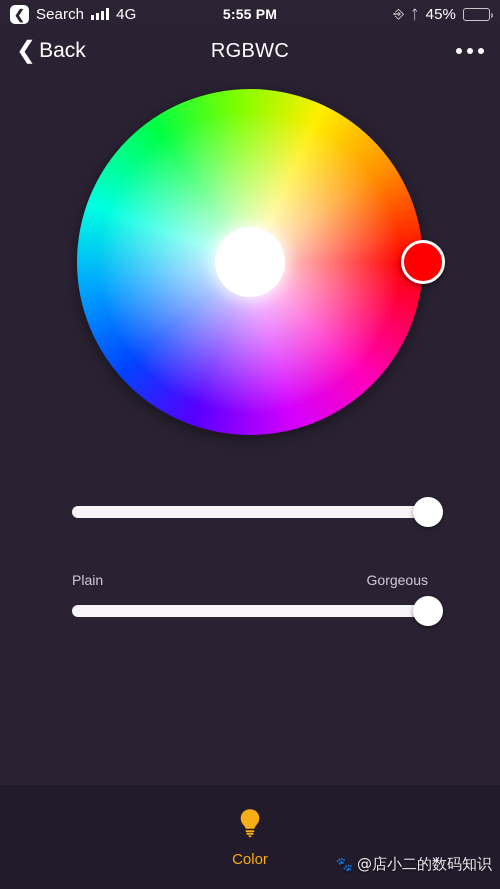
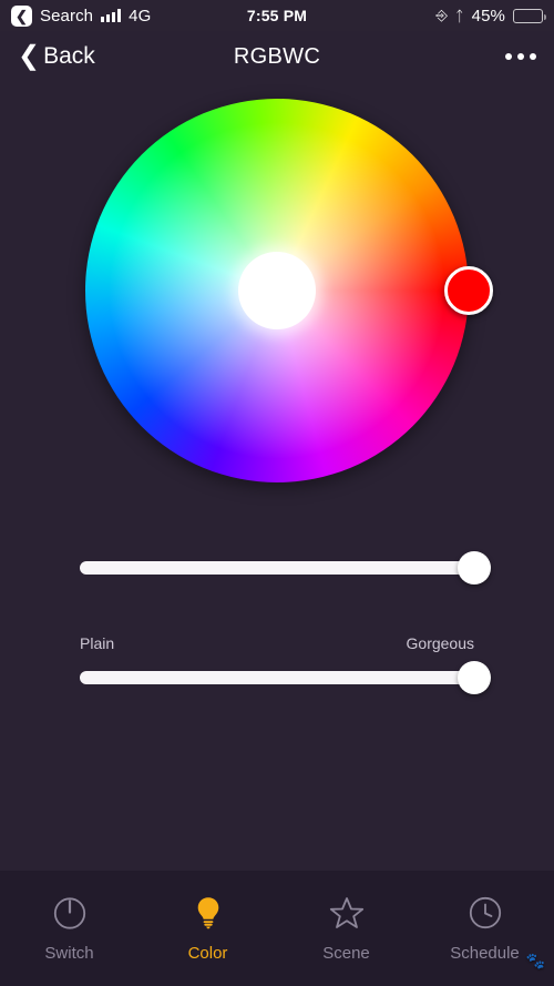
  ❮
  Search
  4G
- 5:55 PM
+ 7:55 PM
  ⎆
  ᛏ
  45%
  ❮
  Back
  RGBWC
  Plain
  Gorgeous
+ Switch
  Color
+ Scene
+ Schedule
  🐾
- @店小二的数码知识
